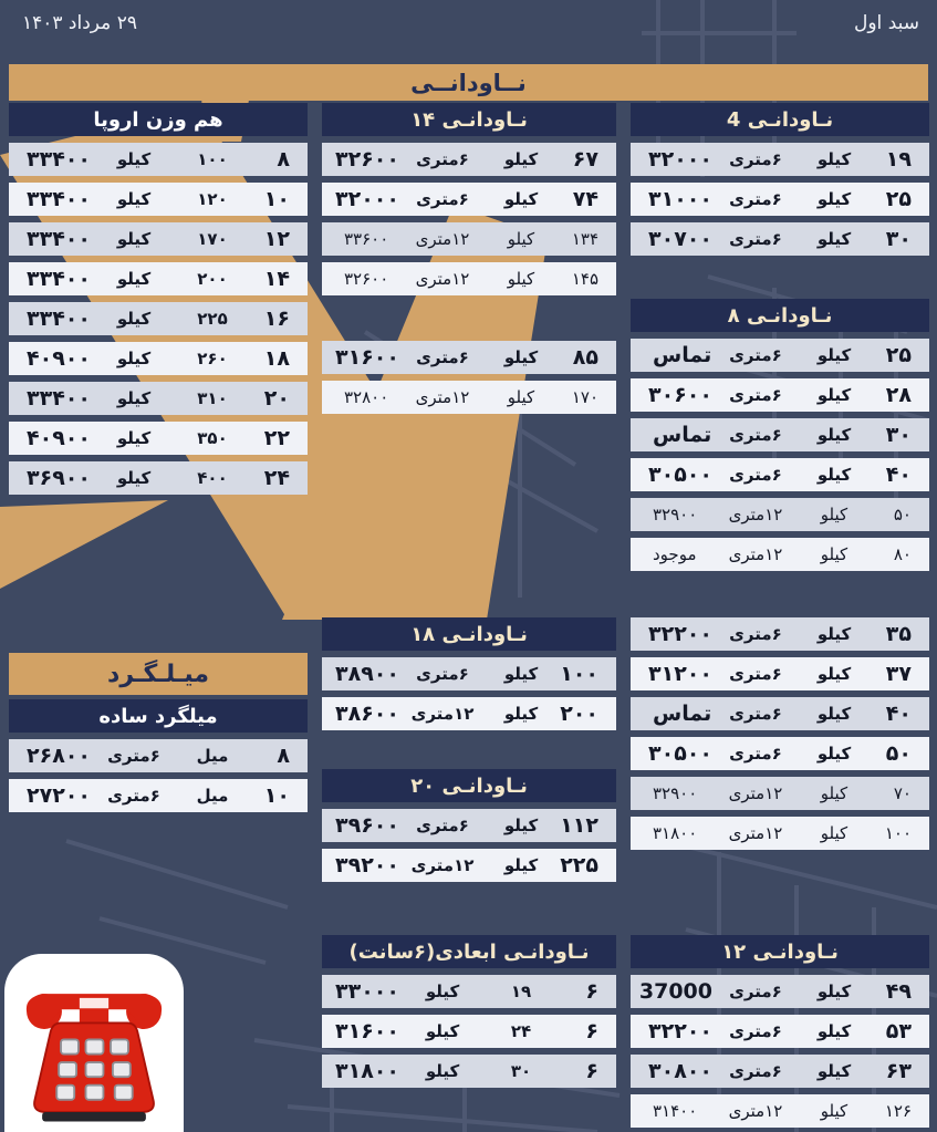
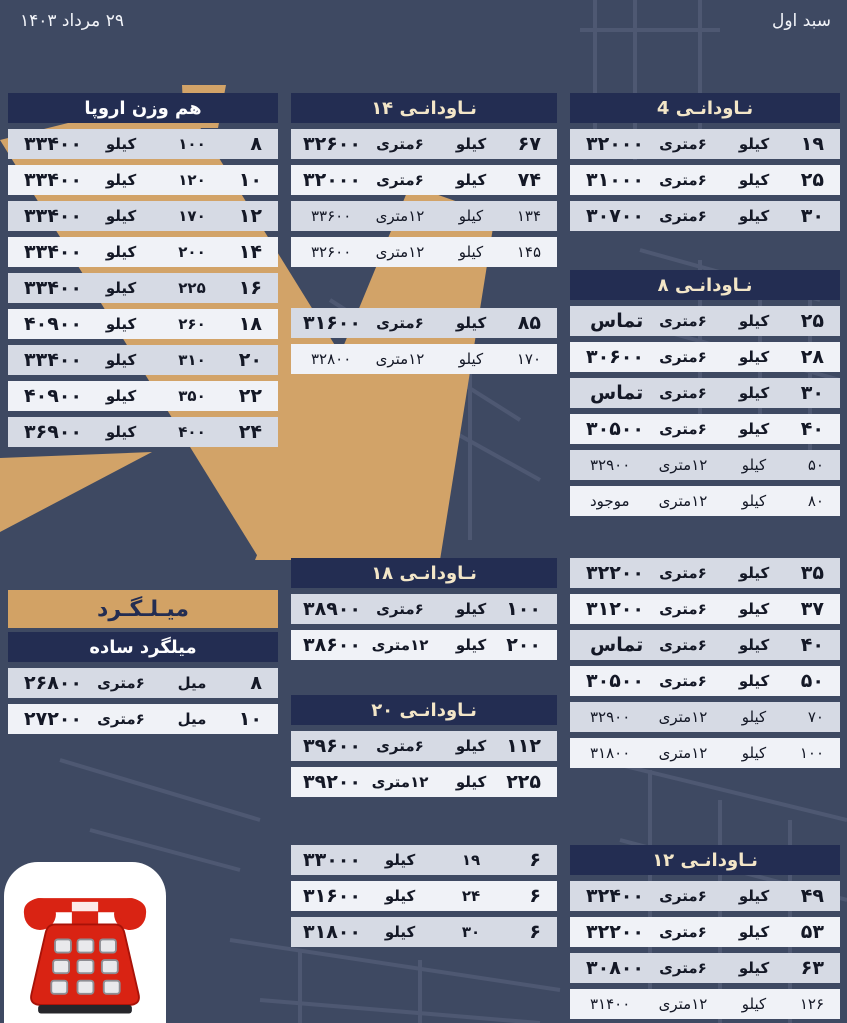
  ۲۹ مرداد ۱۴۰۳
  سبد اول
- نــاودانــی
  نـاودانـی 4
  ۱۹
  کیلو
  ۶متری
  ۳۲۰۰۰
  ۲۵
  کیلو
  ۶متری
  ۳۱۰۰۰
  ۳۰
  کیلو
  ۶متری
  ۳۰۷۰۰
  نـاودانـی ۸
  ۲۵
  کیلو
  ۶متری
  تماس
  ۲۸
  کیلو
  ۶متری
  ۳۰۶۰۰
  ۳۰
  کیلو
  ۶متری
  تماس
  ۴۰
  کیلو
  ۶متری
  ۳۰۵۰۰
  ۵۰
  کیلو
  ۱۲متری
  ۳۲۹۰۰
  ۸۰
  کیلو
  ۱۲متری
  موجود
  ۳۵
  کیلو
  ۶متری
  ۳۲۲۰۰
  ۳۷
  کیلو
  ۶متری
  ۳۱۲۰۰
  ۴۰
  کیلو
  ۶متری
  تماس
  ۵۰
  کیلو
  ۶متری
  ۳۰۵۰۰
  ۷۰
  کیلو
  ۱۲متری
  ۳۲۹۰۰
  ۱۰۰
  کیلو
  ۱۲متری
  ۳۱۸۰۰
  نـاودانـی ۱۲
  ۴۹
  کیلو
  ۶متری
- 37000
+ ۳۲۴۰۰
  ۵۳
  کیلو
  ۶متری
  ۳۲۲۰۰
  ۶۳
  کیلو
  ۶متری
  ۳۰۸۰۰
  ۱۲۶
  کیلو
  ۱۲متری
  ۳۱۴۰۰
  نـاودانـی ۱۴
  ۶۷
  کیلو
  ۶متری
  ۳۲۶۰۰
  ۷۴
  کیلو
  ۶متری
  ۳۲۰۰۰
  ۱۳۴
  کیلو
  ۱۲متری
  ۳۳۶۰۰
  ۱۴۵
  کیلو
  ۱۲متری
  ۳۲۶۰۰
  ۸۵
  کیلو
  ۶متری
  ۳۱۶۰۰
  ۱۷۰
  کیلو
  ۱۲متری
  ۳۲۸۰۰
  نـاودانـی ۱۸
  ۱۰۰
  کیلو
  ۶متری
  ۳۸۹۰۰
  ۲۰۰
  کیلو
  ۱۲متری
  ۳۸۶۰۰
  نـاودانـی ۲۰
  ۱۱۲
  کیلو
  ۶متری
  ۳۹۶۰۰
  ۲۲۵
  کیلو
  ۱۲متری
  ۳۹۲۰۰
- نـاودانـی ابعادی(۶سانت)
  ۶
  ۱۹
  کیلو
  ۳۳۰۰۰
  ۶
  ۲۴
  کیلو
  ۳۱۶۰۰
  ۶
  ۳۰
  کیلو
  ۳۱۸۰۰
  هم وزن اروپا
  ۸
  ۱۰۰
  کیلو
  ۳۳۴۰۰
  ۱۰
  ۱۲۰
  کیلو
  ۳۳۴۰۰
  ۱۲
  ۱۷۰
  کیلو
  ۳۳۴۰۰
  ۱۴
  ۲۰۰
  کیلو
  ۳۳۴۰۰
  ۱۶
  ۲۲۵
  کیلو
  ۳۳۴۰۰
  ۱۸
  ۲۶۰
  کیلو
  ۴۰۹۰۰
  ۲۰
  ۳۱۰
  کیلو
  ۳۳۴۰۰
  ۲۲
  ۳۵۰
  کیلو
  ۴۰۹۰۰
  ۲۴
  ۴۰۰
  کیلو
  ۳۶۹۰۰
  میـلـگـرد
  میلگرد ساده
  ۸
  میل
  ۶متری
  ۲۶۸۰۰
  ۱۰
  میل
  ۶متری
  ۲۷۲۰۰
